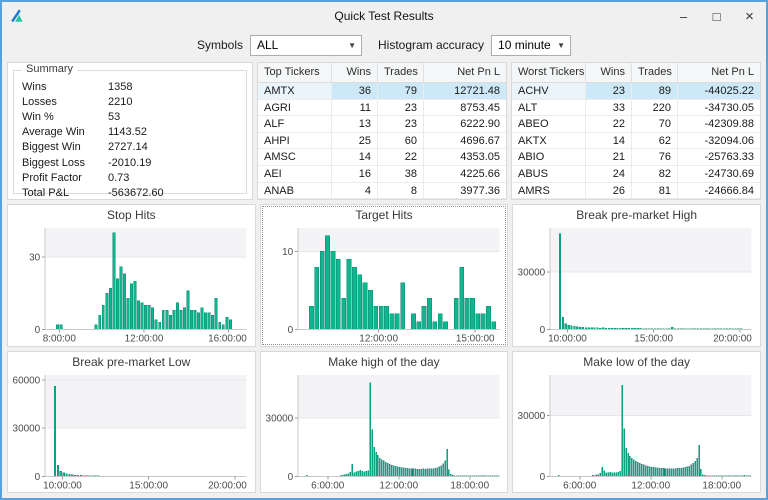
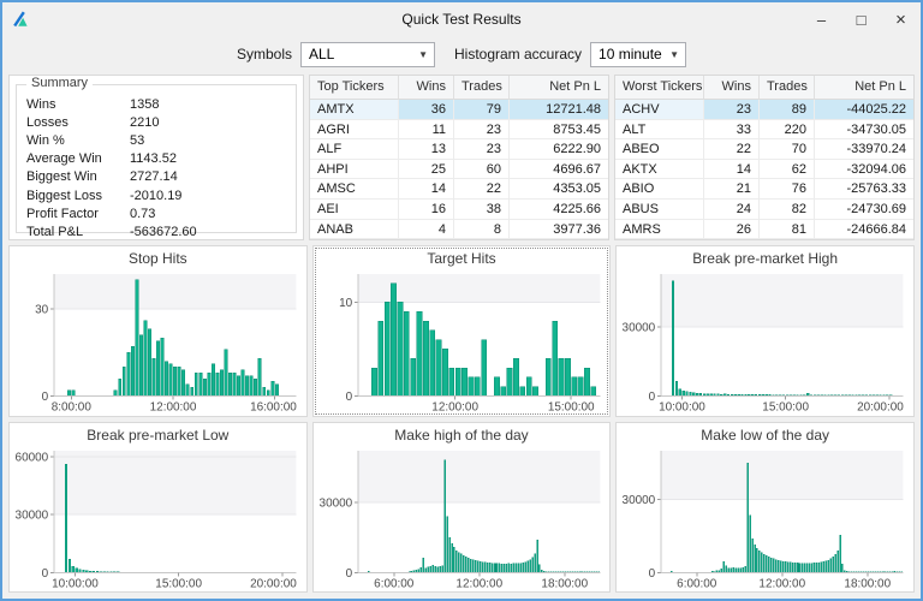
  Quick Test Results
  –
  □
  ×
  Symbols
  ALL
  ▼
  Histogram accuracy
  10 minute
  ▼
  Summary
  Wins
  1358
  Losses
  2210
  Win %
  53
  Average Win
  1143.52
  Biggest Win
  2727.14
  Biggest Loss
  -2010.19
  Profit Factor
  0.73
  Total P&L
  -563672.60
  Top Tickers
  Wins
  Trades
  Net Pn L
  AMTX
  36
  79
  12721.48
  AGRI
  11
  23
  8753.45
  ALF
  13
  23
  6222.90
  AHPI
  25
  60
  4696.67
  AMSC
  14
  22
  4353.05
  AEI
  16
  38
  4225.66
  ANAB
  4
  8
  3977.36
  Worst Tickers
  Wins
  Trades
  Net Pn L
  ACHV
  23
  89
  -44025.22
  ALT
  33
  220
  -34730.05
  ABEO
  22
  70
- -42309.88
+ -33970.24
  AKTX
  14
  62
  -32094.06
  ABIO
  21
  76
  -25763.33
  ABUS
  24
  82
  -24730.69
  AMRS
  26
  81
  -24666.84
  Stop Hits
  0
  30
  8:00:00
  12:00:00
  16:00:00
  Target Hits
  0
  10
  12:00:00
  15:00:00
  Break pre-market High
  0
  30000
  10:00:00
  15:00:00
  20:00:00
  Break pre-market Low
  0
  30000
  60000
  10:00:00
  15:00:00
  20:00:00
  Make high of the day
  0
  30000
  6:00:00
  12:00:00
  18:00:00
  Make low of the day
  0
  30000
  6:00:00
  12:00:00
  18:00:00
